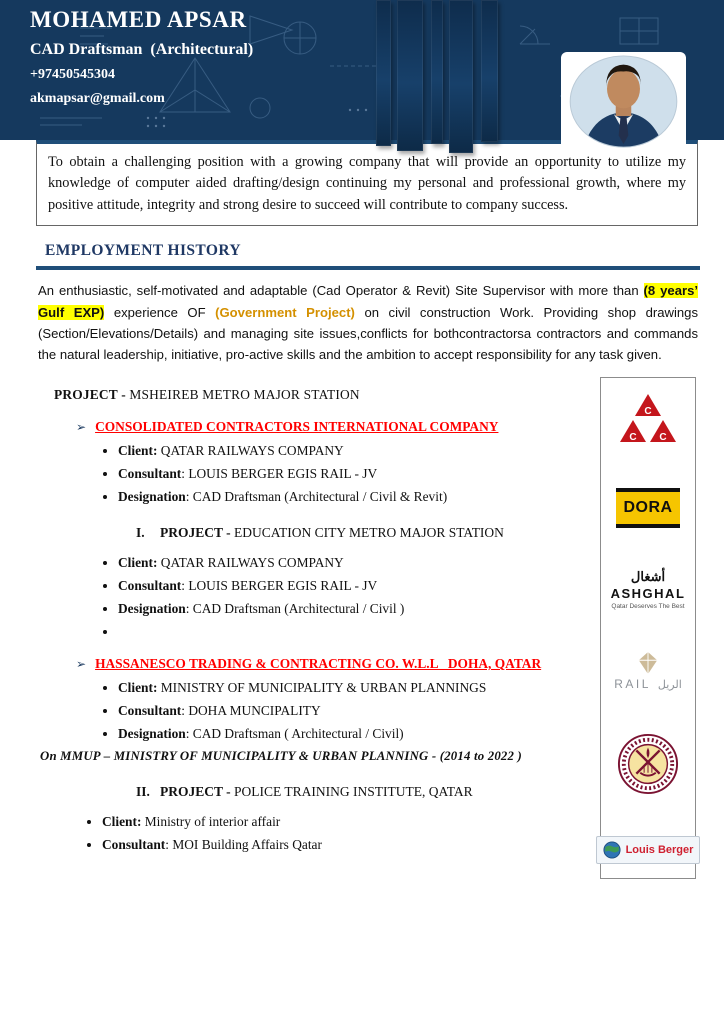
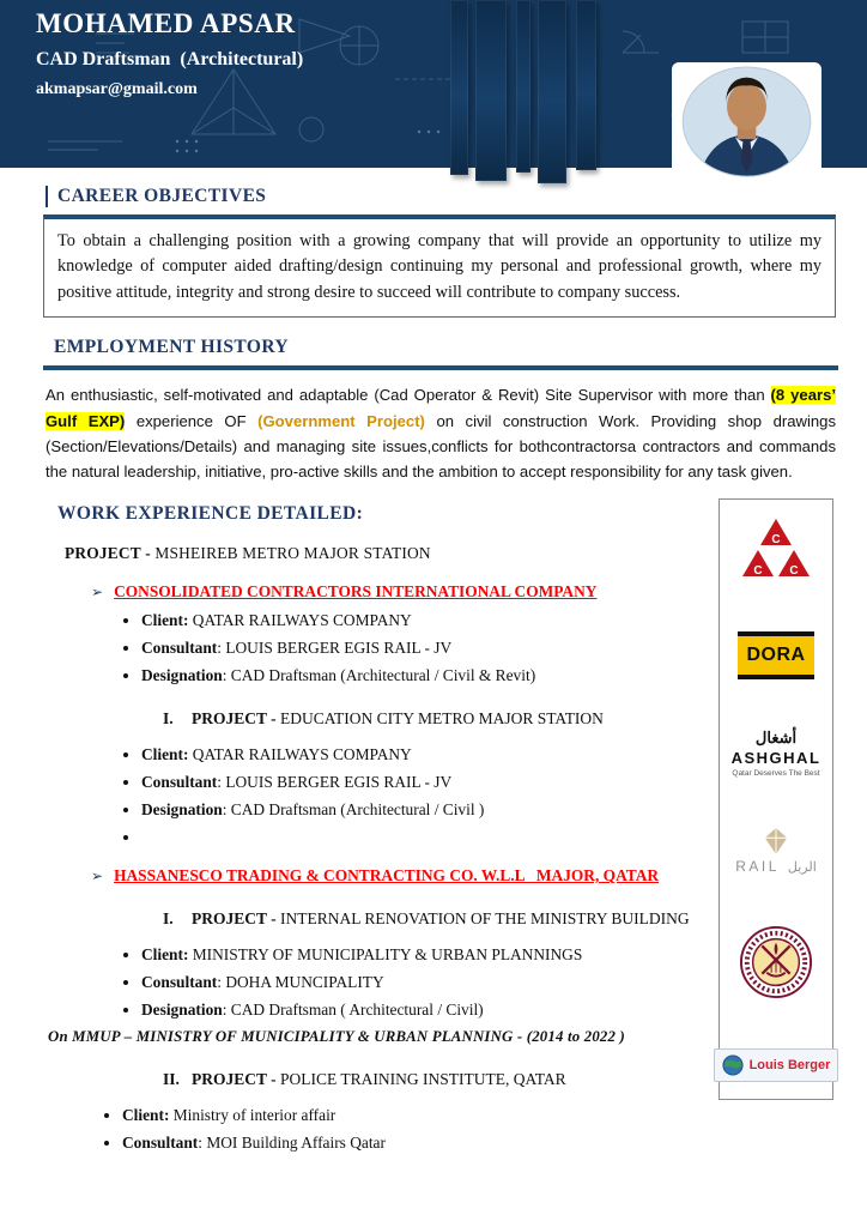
  MOHAMED APSAR
  CAD Draftsman (Architectural)
- +97450545304
  akmapsar@gmail.com
+ CAREER OBJECTIVES
  To obtain a challenging position with a growing company that will provide an opportunity to utilize my knowledge of computer aided drafting/design continuing my personal and professional growth, where my positive attitude, integrity and strong desire to succeed will contribute to company success.
  EMPLOYMENT HISTORY
  An enthusiastic, self-motivated and adaptable (Cad Operator & Revit) Site Supervisor with more than (8 years’ Gulf EXP) experience OF (Government Project) on civil construction Work. Providing shop drawings (Section/Elevations/Details) and managing site issues,conflicts for bothcontractorsa contractors and commands the natural leadership, initiative, pro-active skills and the ambition to accept responsibility for any task given.
+ WORK EXPERIENCE DETAILED:
  PROJECT - MSHEIREB METRO MAJOR STATION
  ➢ CONSOLIDATED CONTRACTORS INTERNATIONAL COMPANY
  Client: QATAR RAILWAYS COMPANY
  Consultant: LOUIS BERGER EGIS RAIL - JV
  Designation: CAD Draftsman (Architectural / Civil & Revit)
  I. PROJECT - EDUCATION CITY METRO MAJOR STATION
  Client: QATAR RAILWAYS COMPANY
  Consultant: LOUIS BERGER EGIS RAIL - JV
  Designation: CAD Draftsman (Architectural / Civil )
- ➢ HASSANESCO TRADING & CONTRACTING CO. W.L.L DOHA, QATAR
+ ➢ HASSANESCO TRADING & CONTRACTING CO. W.L.L MAJOR, QATAR
+ I. PROJECT - INTERNAL RENOVATION OF THE MINISTRY BUILDING
  Client: MINISTRY OF MUNICIPALITY & URBAN PLANNINGS
  Consultant: DOHA MUNCIPALITY
  Designation: CAD Draftsman ( Architectural / Civil)
  On MMUP – MINISTRY OF MUNICIPALITY & URBAN PLANNING - (2014 to 2022 )
  II. PROJECT - POLICE TRAINING INSTITUTE, QATAR
  Client: Ministry of interior affair
  Consultant: MOI Building Affairs Qatar
  C
  C
  C
  DORA
  أشغال
  ASHGHAL
  RAIL
  الريل
  Louis Berger
